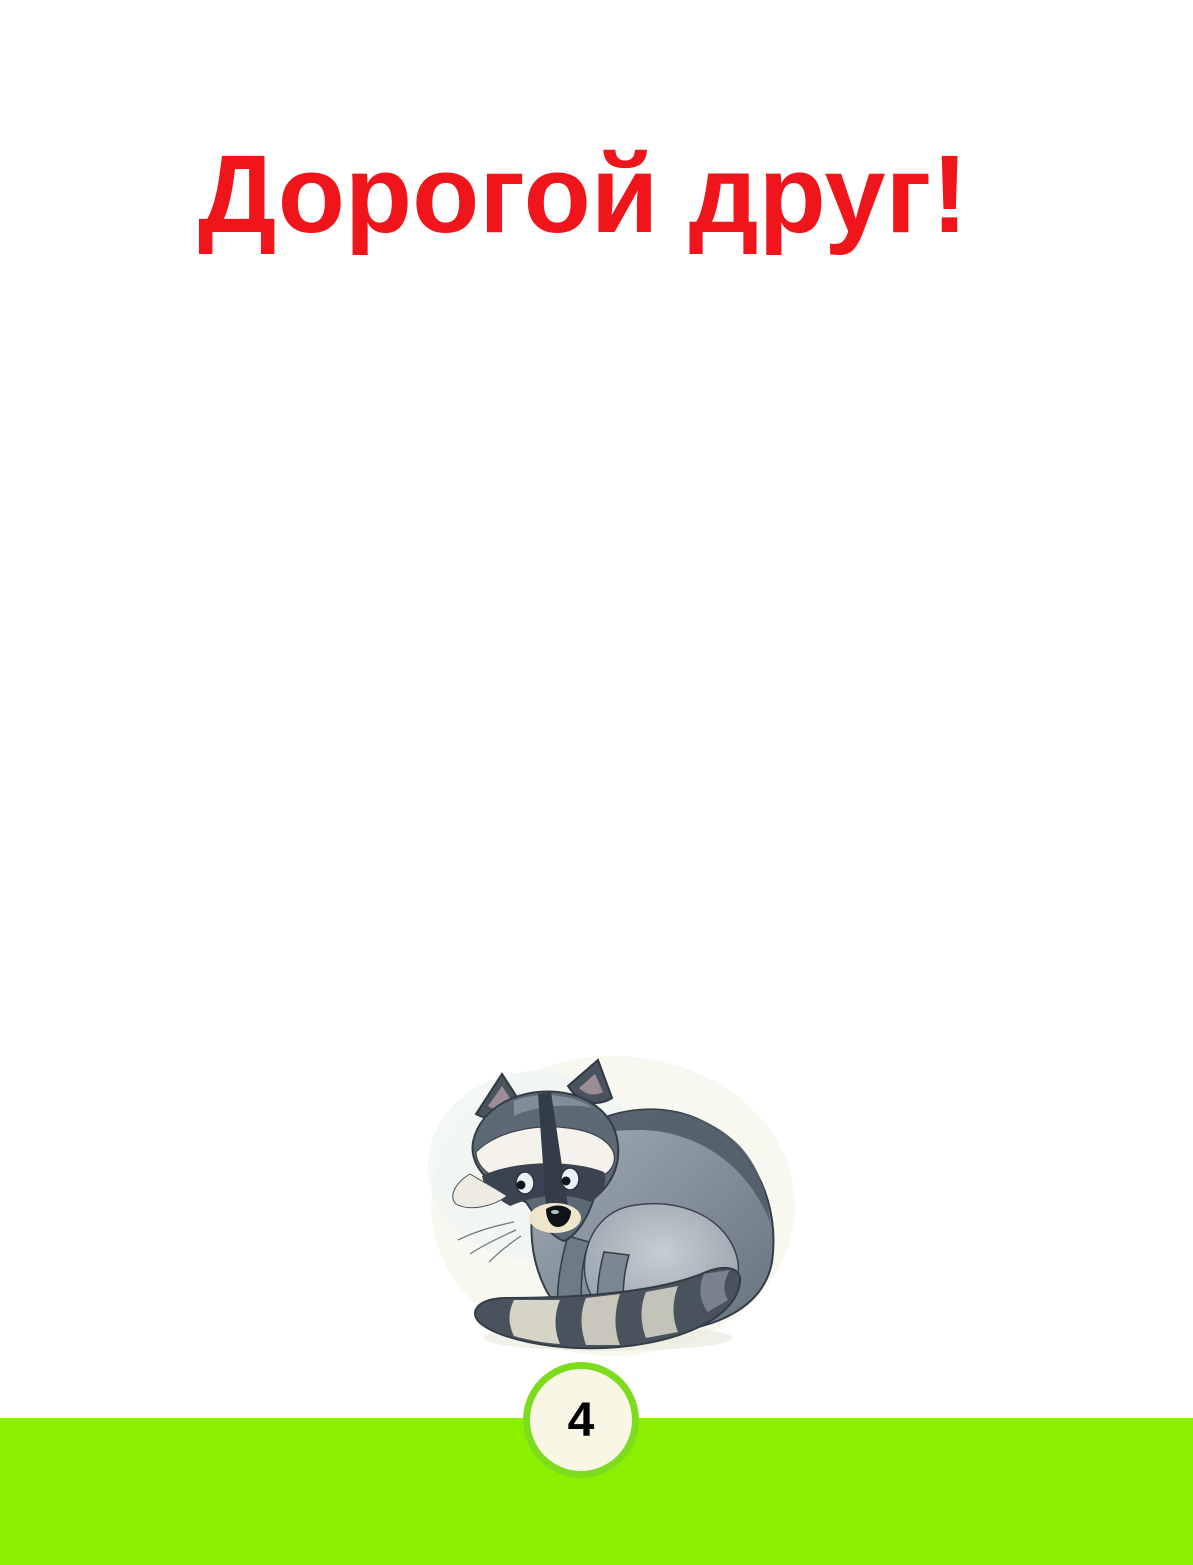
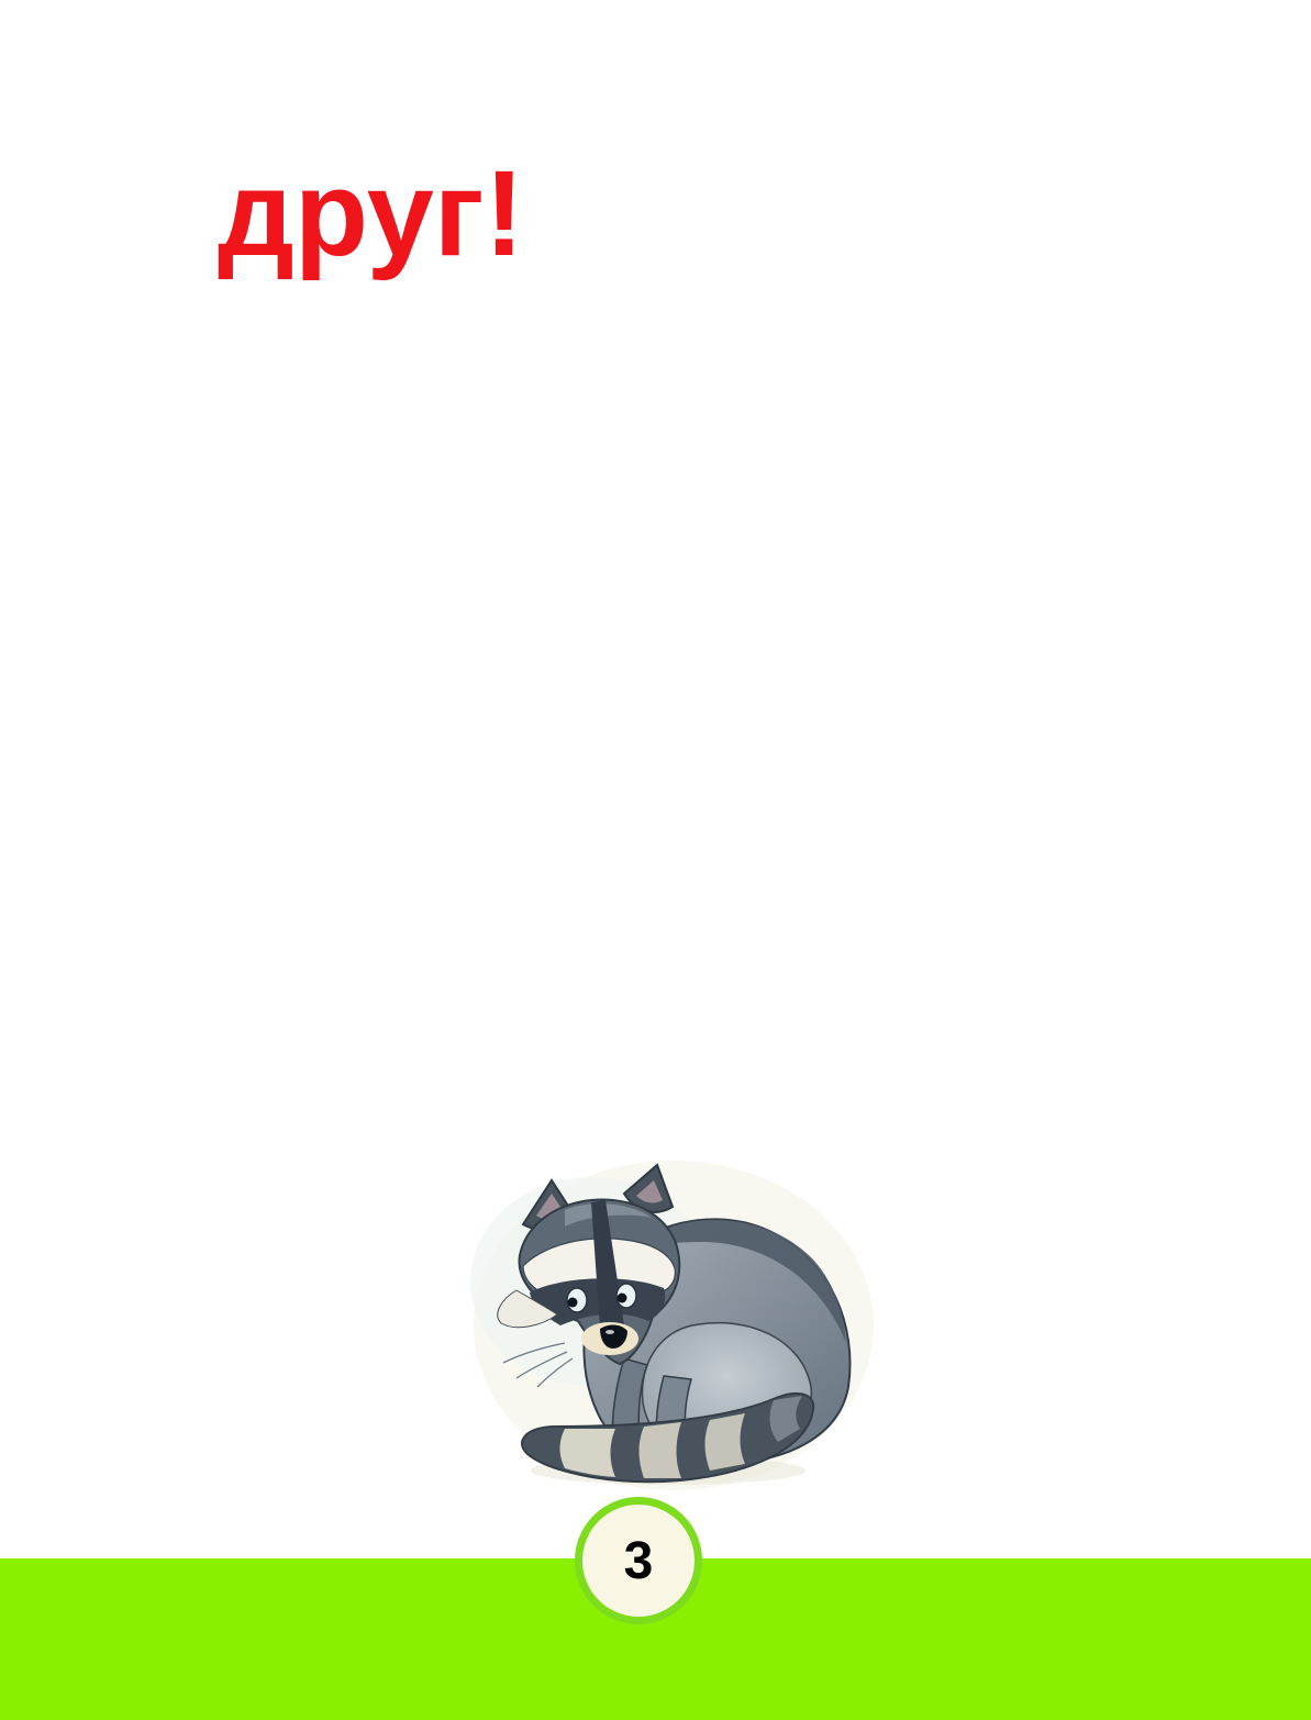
- Дорогой
  друг!
- 4
+ 3
